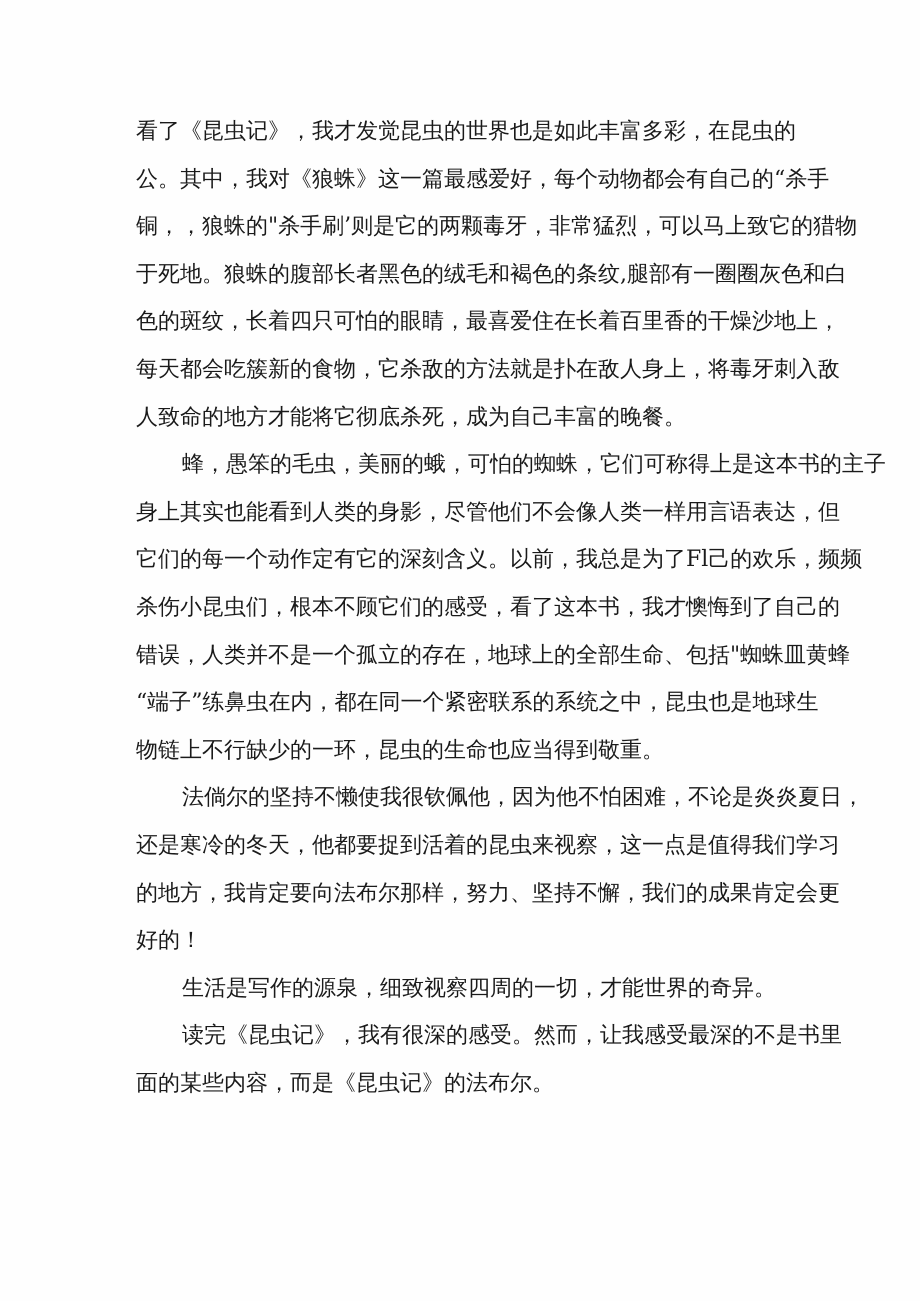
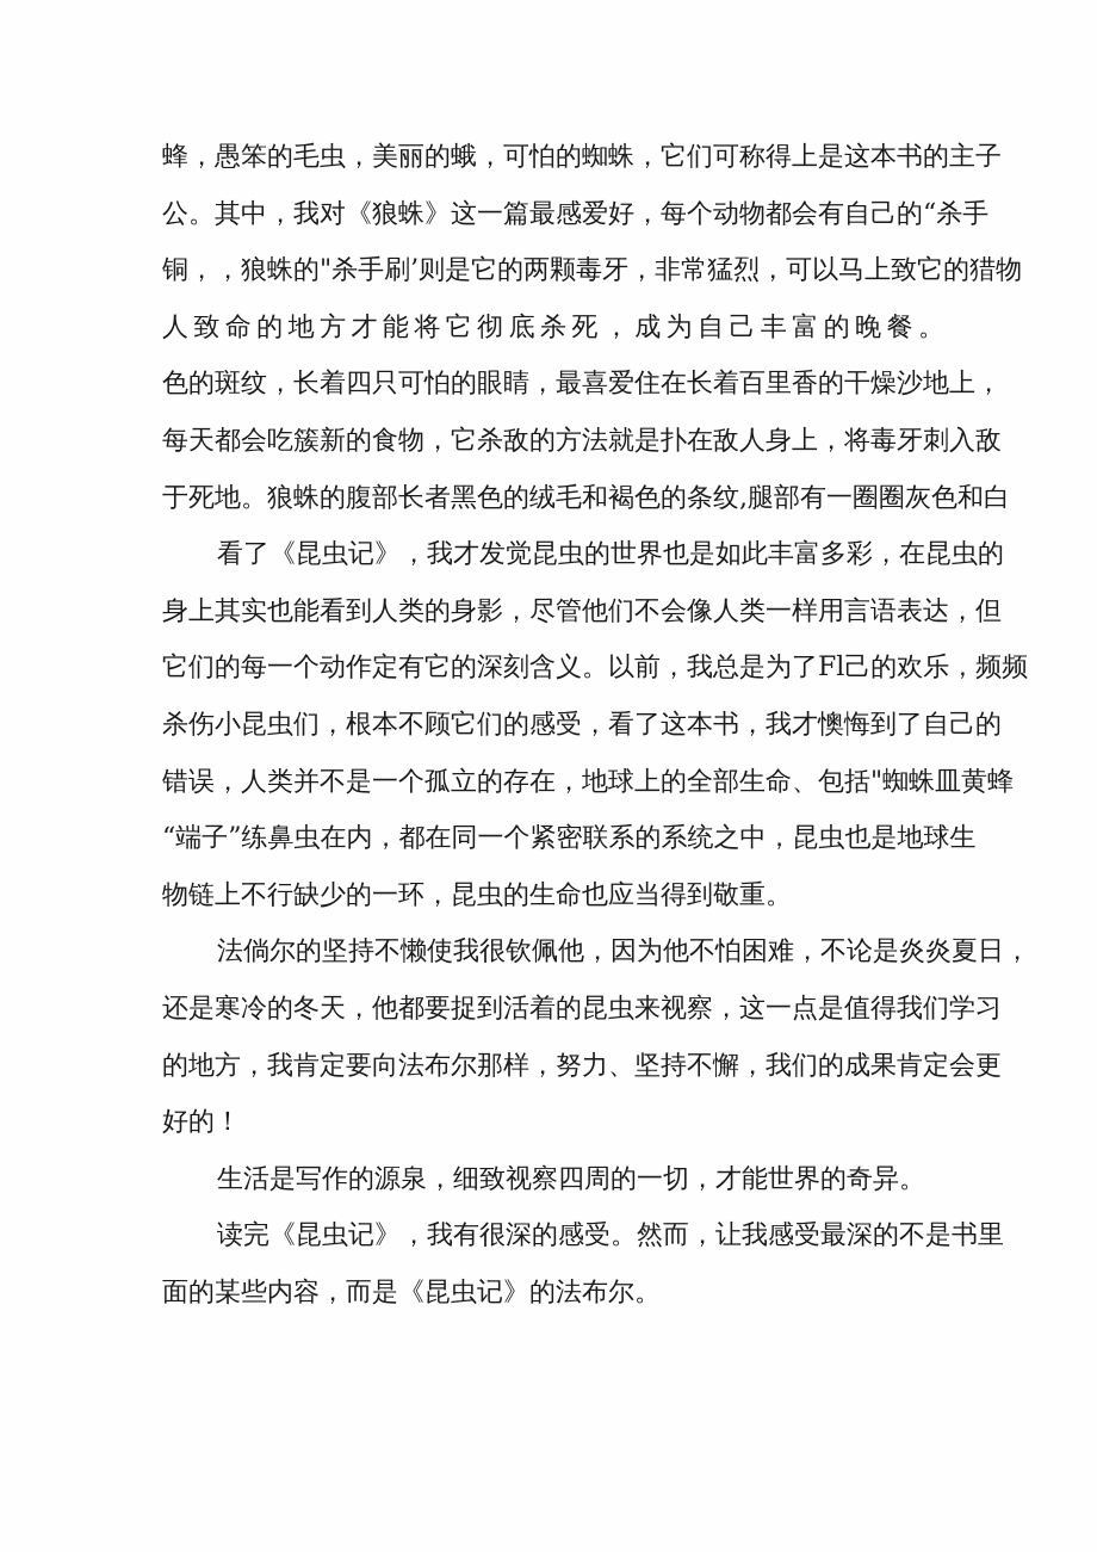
- 看了《昆虫记》，我才发觉昆虫的世界也是如此丰富多彩，在昆虫的
+ 蜂，愚笨的毛虫，美丽的蛾，可怕的蜘蛛，它们可称得上是这本书的主子
  公。其中，我对《狼蛛》这一篇最感爱好，每个动物都会有自己的“杀手
  铜，，狼蛛的"杀手刷’则是它的两颗毒牙，非常猛烈，可以马上致它的猎物
- 于死地。狼蛛的腹部长者黑色的绒毛和褐色的条纹,腿部有一圈圈灰色和白
+ 人致命的地方才能将它彻底杀死，成为自己丰富的晚餐。
  色的斑纹，长着四只可怕的眼睛，最喜爱住在长着百里香的干燥沙地上，
  每天都会吃簇新的食物，它杀敌的方法就是扑在敌人身上，将毒牙刺入敌
- 人致命的地方才能将它彻底杀死，成为自己丰富的晚餐。
+ 于死地。狼蛛的腹部长者黑色的绒毛和褐色的条纹,腿部有一圈圈灰色和白
- 蜂，愚笨的毛虫，美丽的蛾，可怕的蜘蛛，它们可称得上是这本书的主子
+ 看了《昆虫记》，我才发觉昆虫的世界也是如此丰富多彩，在昆虫的
  身上其实也能看到人类的身影，尽管他们不会像人类一样用言语表达，但
  它们的每一个动作定有它的深刻含义。以前，我总是为了Fl己的欢乐，频频
  杀伤小昆虫们，根本不顾它们的感受，看了这本书，我才懊悔到了自己的
  错误，人类并不是一个孤立的存在，地球上的全部生命、包括"蜘蛛皿黄蜂
  “端子”练鼻虫在内，都在同一个紧密联系的系统之中，昆虫也是地球生
  物链上不行缺少的一环，昆虫的生命也应当得到敬重。
  法倘尔的坚持不懒使我很钦佩他，因为他不怕困难，不论是炎炎夏日，
  还是寒冷的冬天，他都要捉到活着的昆虫来视察，这一点是值得我们学习
  的地方，我肯定要向法布尔那样，努力、坚持不懈，我们的成果肯定会更
  好的！
  生活是写作的源泉，细致视察四周的一切，才能世界的奇异。
  读完《昆虫记》，我有很深的感受。然而，让我感受最深的不是书里
  面的某些内容，而是《昆虫记》的法布尔。
